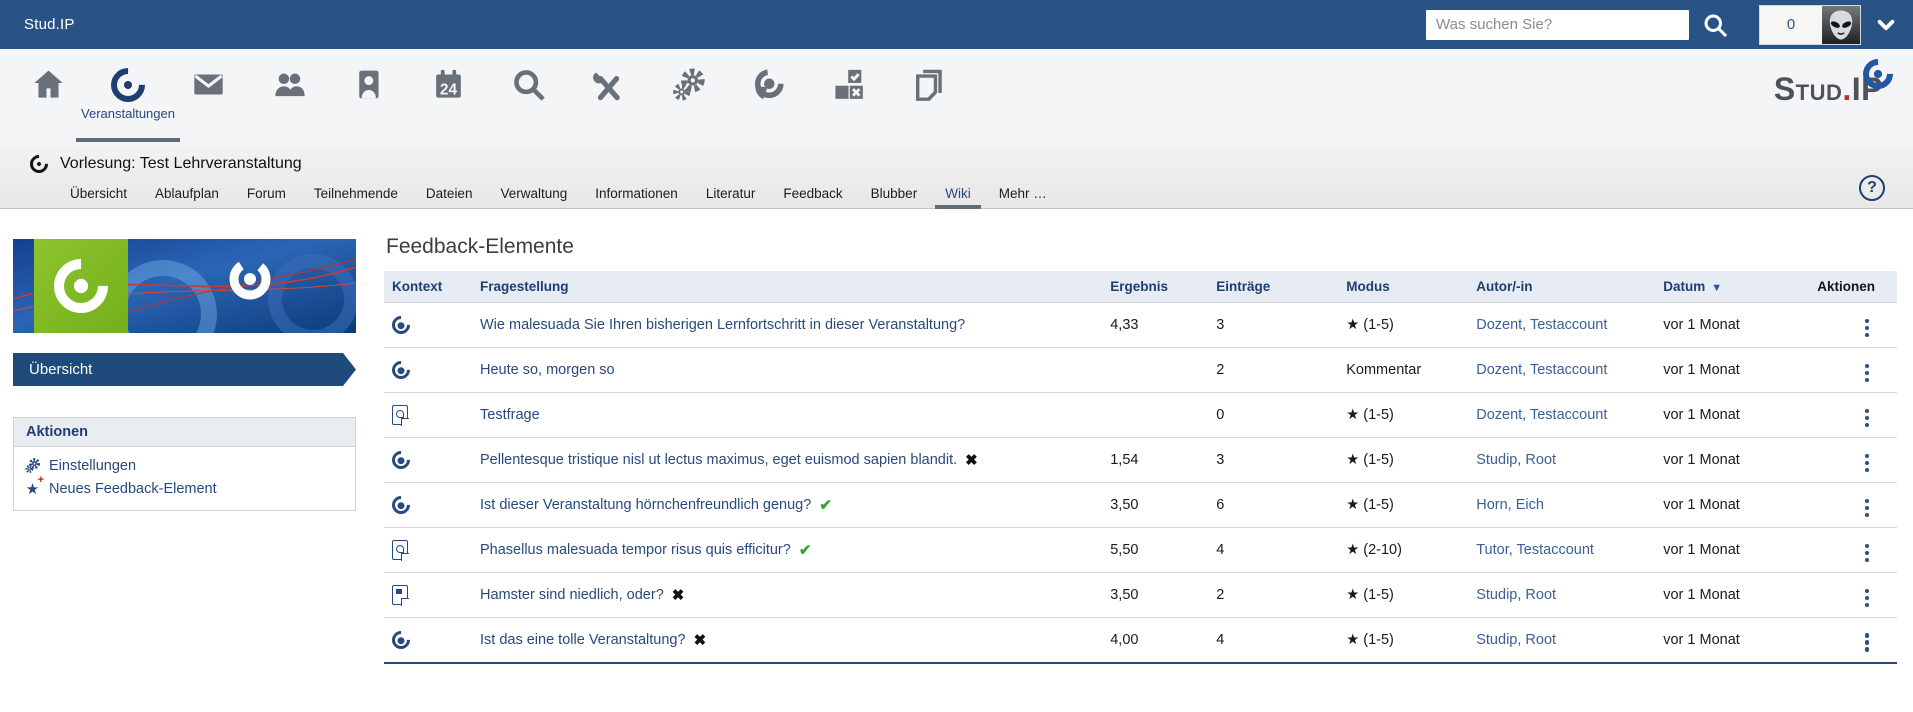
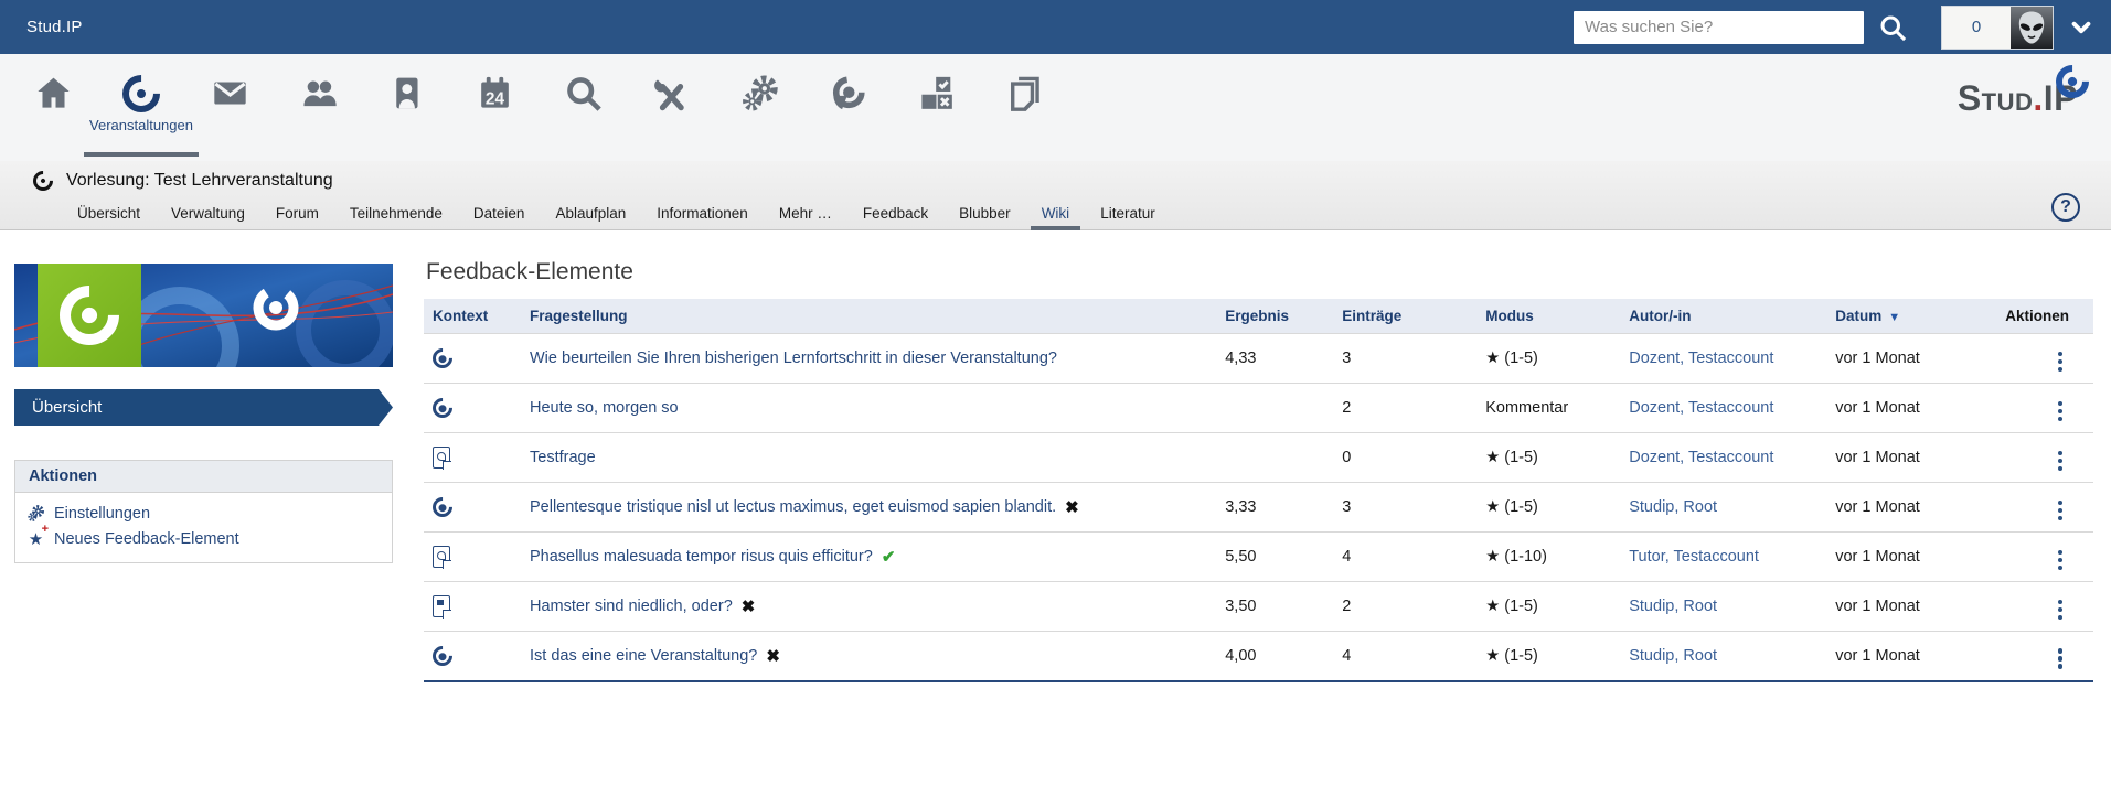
  Stud.IP
  Was suchen Sie?
  0
  Veranstaltungen
  24
  Stud.IP
  Vorlesung: Test Lehrveranstaltung
  Übersicht
- Ablaufplan
+ Verwaltung
  Forum
  Teilnehmende
  Dateien
- Verwaltung
+ Ablaufplan
  Informationen
- Literatur
+ Mehr …
  Feedback
  Blubber
  Wiki
- Mehr …
+ Literatur
  ?
  Übersicht
  Aktionen
  Einstellungen
  ★
  +
  Neues Feedback-Element
  Feedback-Elemente
  Kontext	Fragestellung	Ergebnis	Einträge	Modus	Autor/-in	Datum ▼	Aktionen
- 	Wie malesuada Sie Ihren bisherigen Lernfortschritt in dieser Veranstaltung?	4,33	3	★ (1-5)	Dozent, Testaccount	vor 1 Monat
+ 	Wie beurteilen Sie Ihren bisherigen Lernfortschritt in dieser Veranstaltung?	4,33	3	★ (1-5)	Dozent, Testaccount	vor 1 Monat
  	Heute so, morgen so		2	Kommentar	Dozent, Testaccount	vor 1 Monat
  	Testfrage		0	★ (1-5)	Dozent, Testaccount	vor 1 Monat
- 	Pellentesque tristique nisl ut lectus maximus, eget euismod sapien blandit. ✖	1,54	3	★ (1-5)	Studip, Root	vor 1 Monat
+ 	Pellentesque tristique nisl ut lectus maximus, eget euismod sapien blandit. ✖	3,33	3	★ (1-5)	Studip, Root	vor 1 Monat
- 	Ist dieser Veranstaltung hörnchenfreundlich genug? ✔	3,50	6	★ (1-5)	Horn, Eich	vor 1 Monat
- 	Phasellus malesuada tempor risus quis efficitur? ✔	5,50	4	★ (2-10)	Tutor, Testaccount	vor 1 Monat
+ 	Phasellus malesuada tempor risus quis efficitur? ✔	5,50	4	★ (1-10)	Tutor, Testaccount	vor 1 Monat
  	Hamster sind niedlich, oder? ✖	3,50	2	★ (1-5)	Studip, Root	vor 1 Monat
- 	Ist das eine tolle Veranstaltung? ✖	4,00	4	★ (1-5)	Studip, Root	vor 1 Monat
+ 	Ist das eine eine Veranstaltung? ✖	4,00	4	★ (1-5)	Studip, Root	vor 1 Monat
